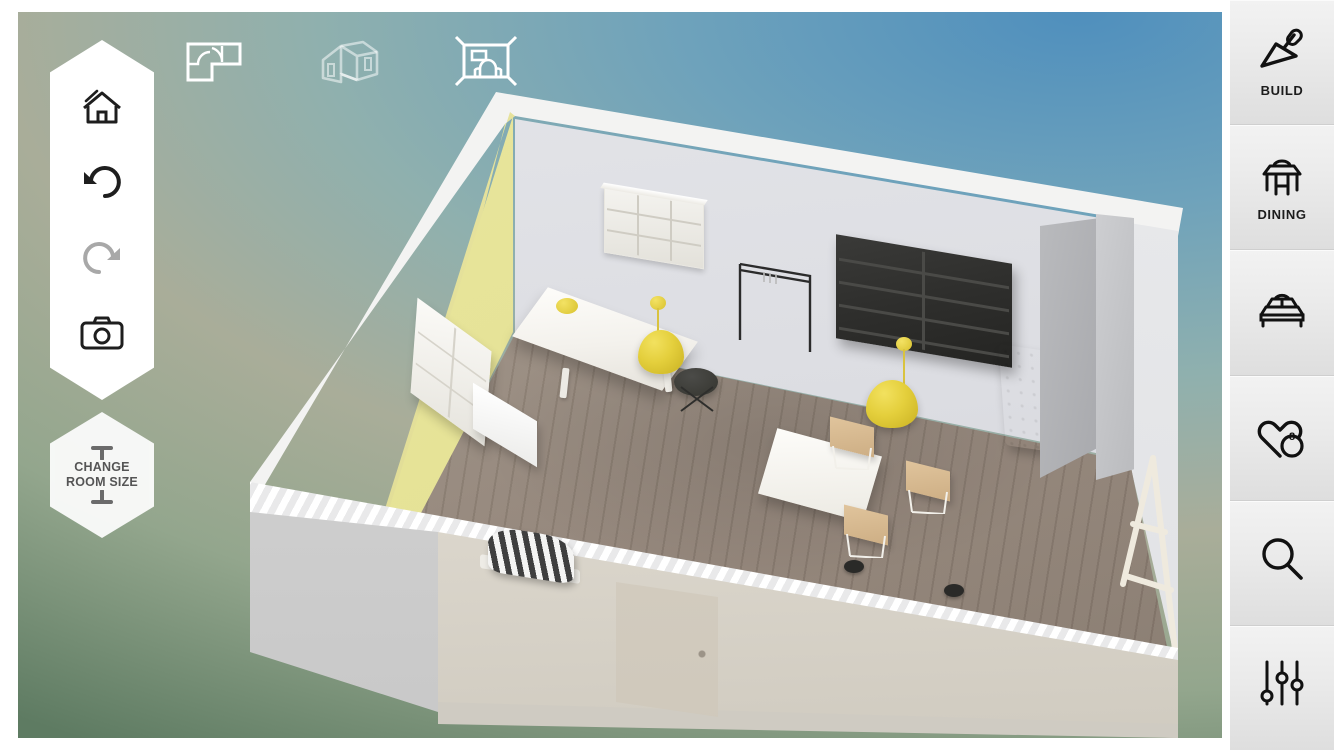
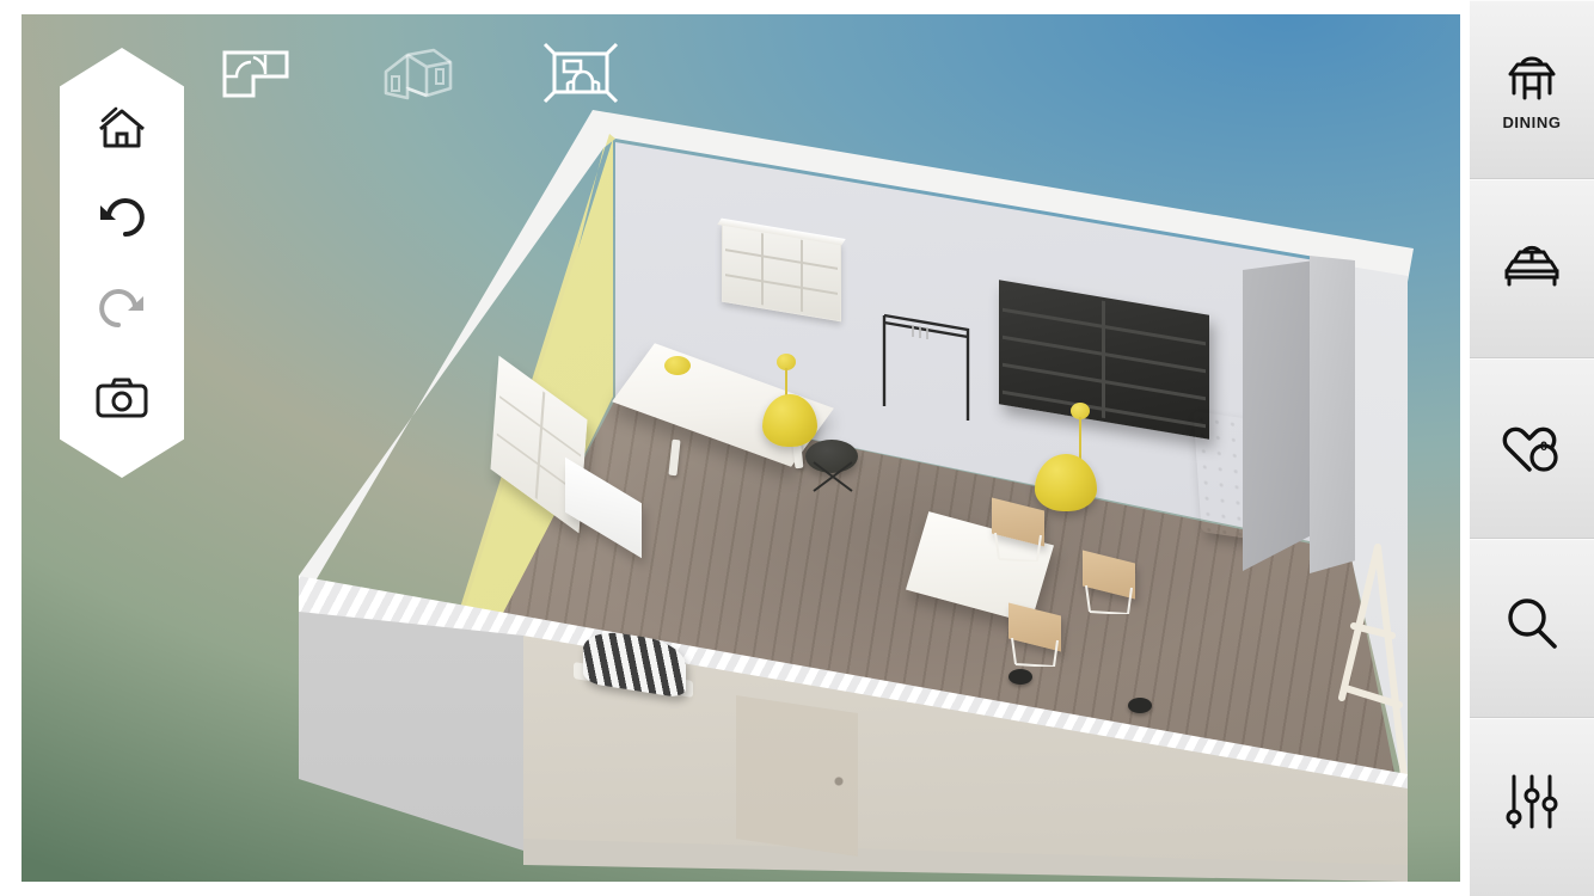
- CHANGE
- ROOM SIZE
- BUILD
  DINING
- 8
+ 0
